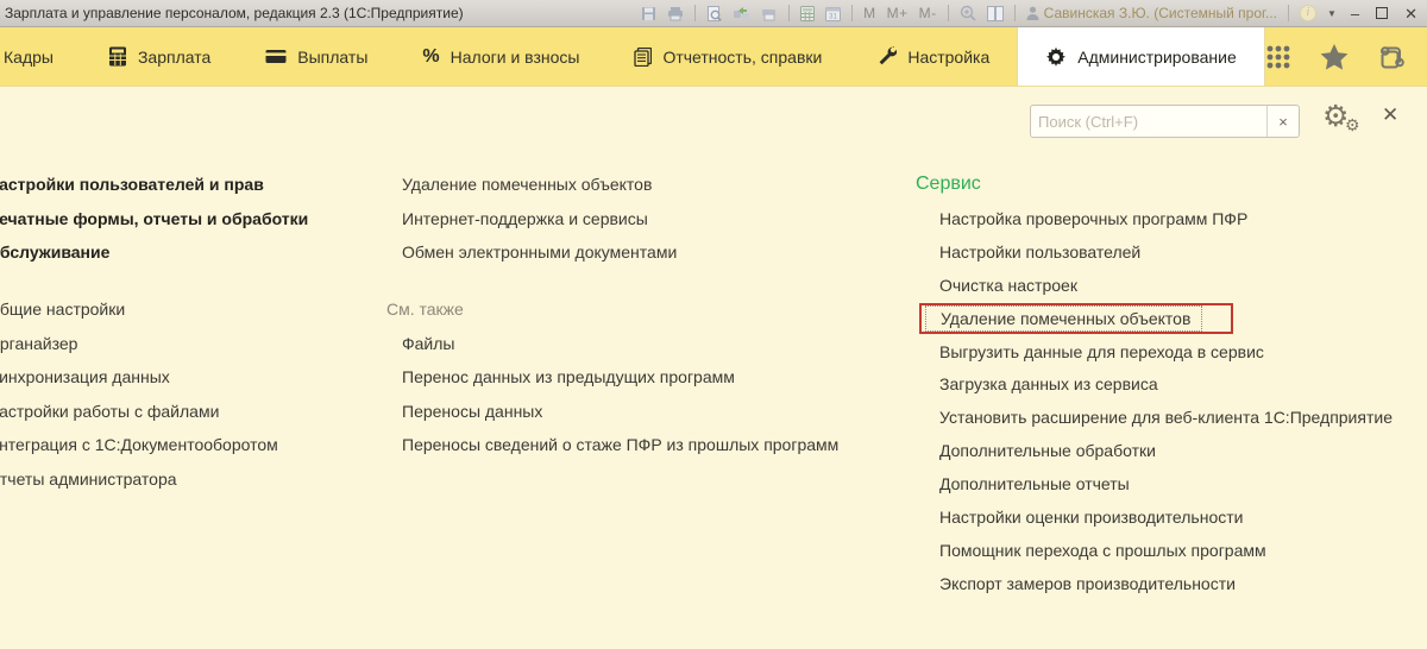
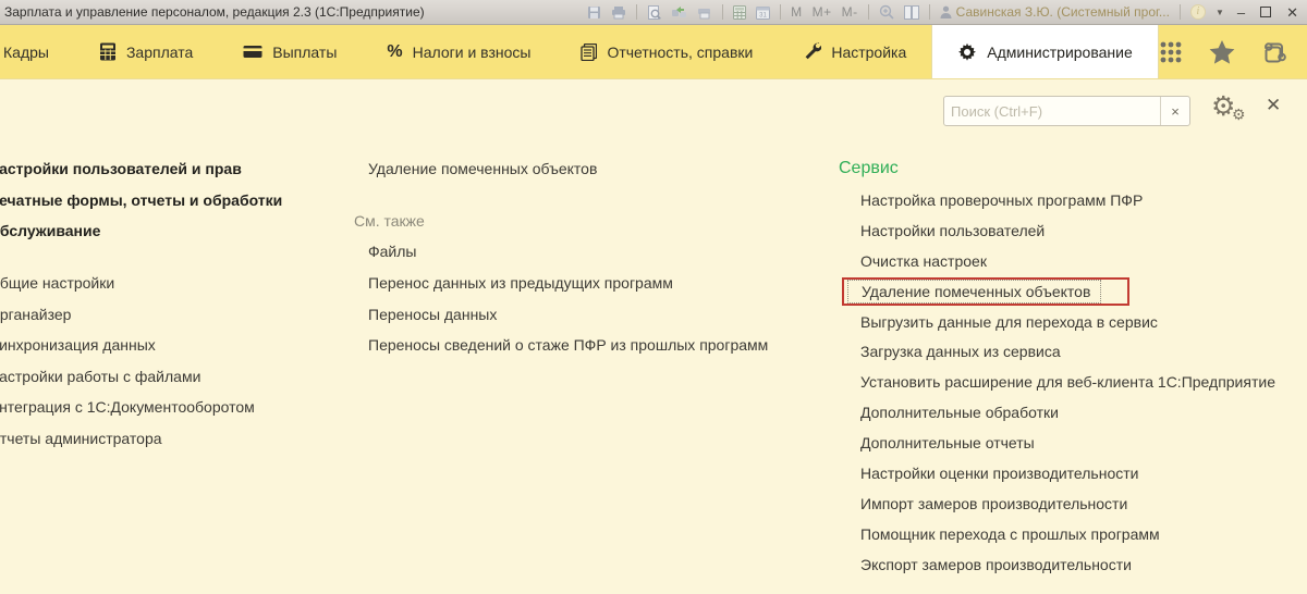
  Зарплата и управление персоналом, редакция 2.3 (1С:Предприятие)
  М
  М+
  М-
  Савинская З.Ю. (Системный прог...
  i
  ▼
  –
  ✕
  Кадры
  Зарплата
  Выплаты
  %
  Налоги и взносы
  Отчетность, справки
  Настройка
  Администрирование
  Поиск (Ctrl+F)
  ×
  ⚙
  ⚙
  ✕
  астройки пользователей и прав
  ечатные формы, отчеты и обработки
  бслуживание
  бщие настройки
  рганайзер
  инхронизация данных
  астройки работы с файлами
  нтеграция с 1С:Документооборотом
  тчеты администратора
  Удаление помеченных объектов
- Интернет-поддержка и сервисы
- Обмен электронными документами
  См. также
  Файлы
  Перенос данных из предыдущих программ
  Переносы данных
  Переносы сведений о стаже ПФР из прошлых программ
  Сервис
  Настройка проверочных программ ПФР
  Настройки пользователей
  Очистка настроек
  Удаление помеченных объектов
  Выгрузить данные для перехода в сервис
  Загрузка данных из сервиса
  Установить расширение для веб-клиента 1С:Предприятие
  Дополнительные обработки
  Дополнительные отчеты
  Настройки оценки производительности
+ Импорт замеров производительности
  Помощник перехода с прошлых программ
  Экспорт замеров производительности
